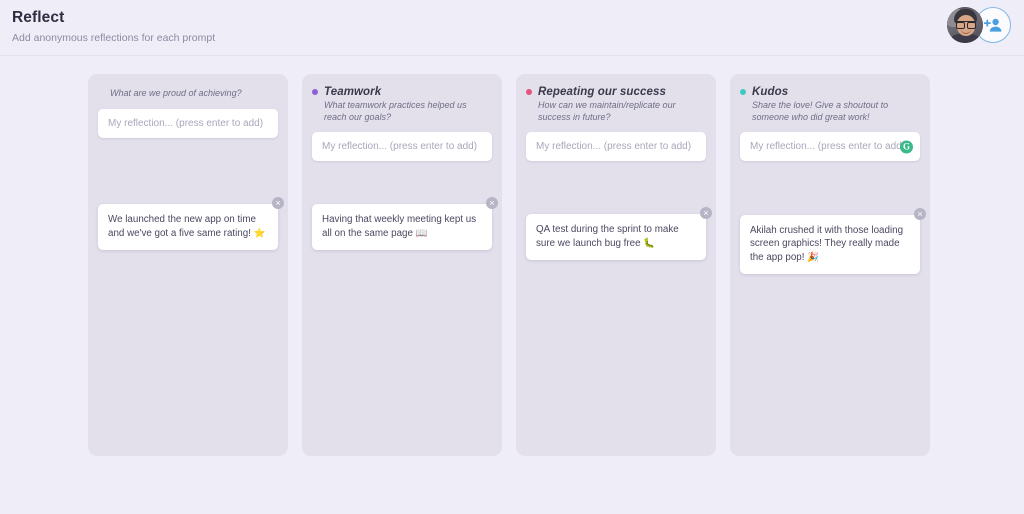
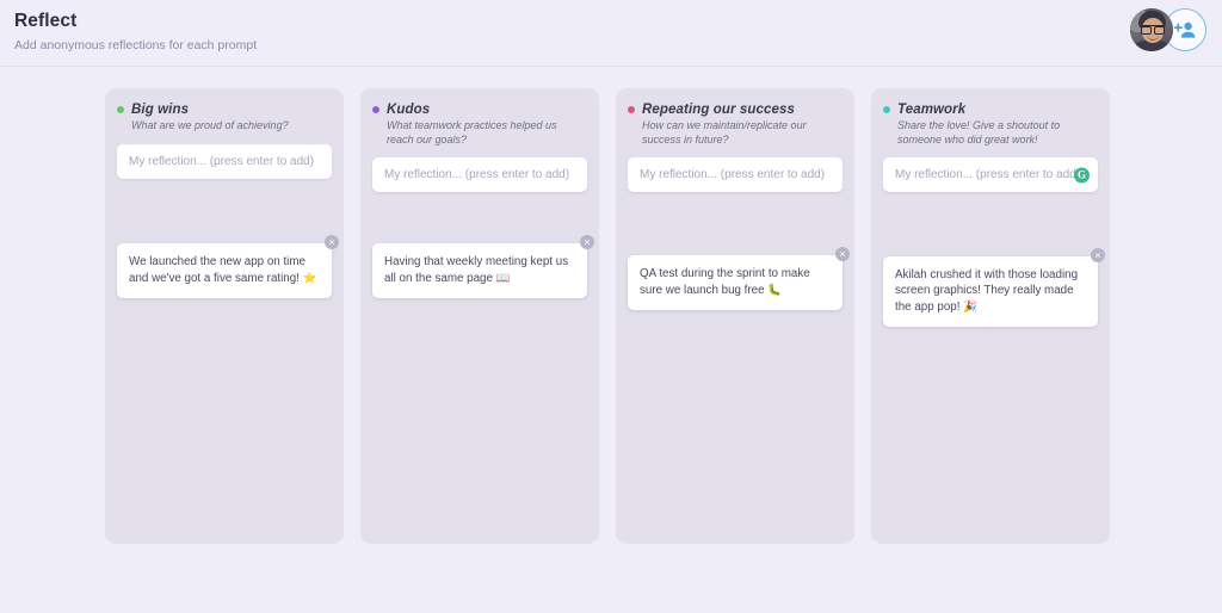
  Reflect
  Add anonymous reflections for each prompt
+ Big wins
  What are we proud of achieving?
  My reflection... (press enter to add)
  We launched the new app on time and we've got a five same rating! ⭐
  ×
- Teamwork
+ Kudos
  What teamwork practices helped us reach our goals?
  My reflection... (press enter to add)
  Having that weekly meeting kept us all on the same page 📖
  ×
  Repeating our success
  How can we maintain/replicate our success in future?
  My reflection... (press enter to add)
  QA test during the sprint to make sure we launch bug free 🐛
  ×
- Kudos
+ Teamwork
  Share the love! Give a shoutout to someone who did great work!
  My reflection... (press enter to add
  G
  Akilah crushed it with those loading screen graphics! They really made the app pop! 🎉
  ×
